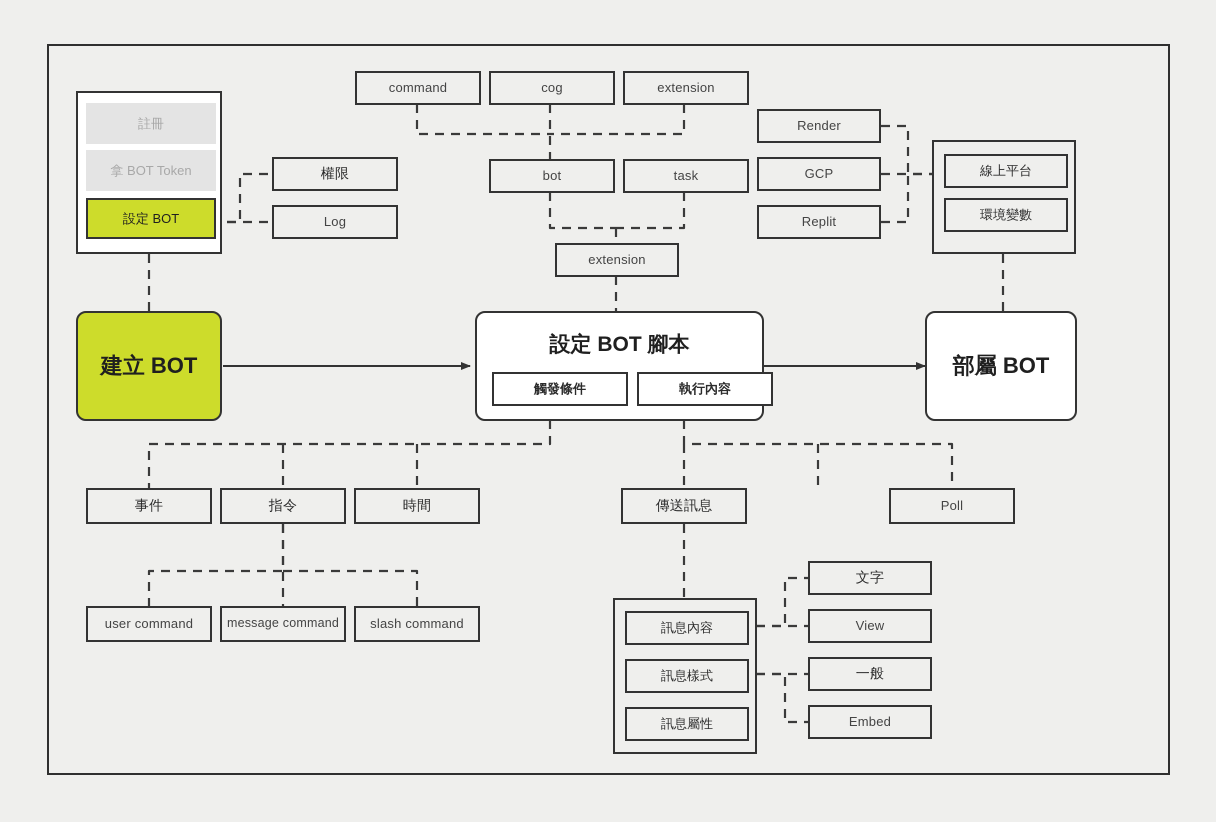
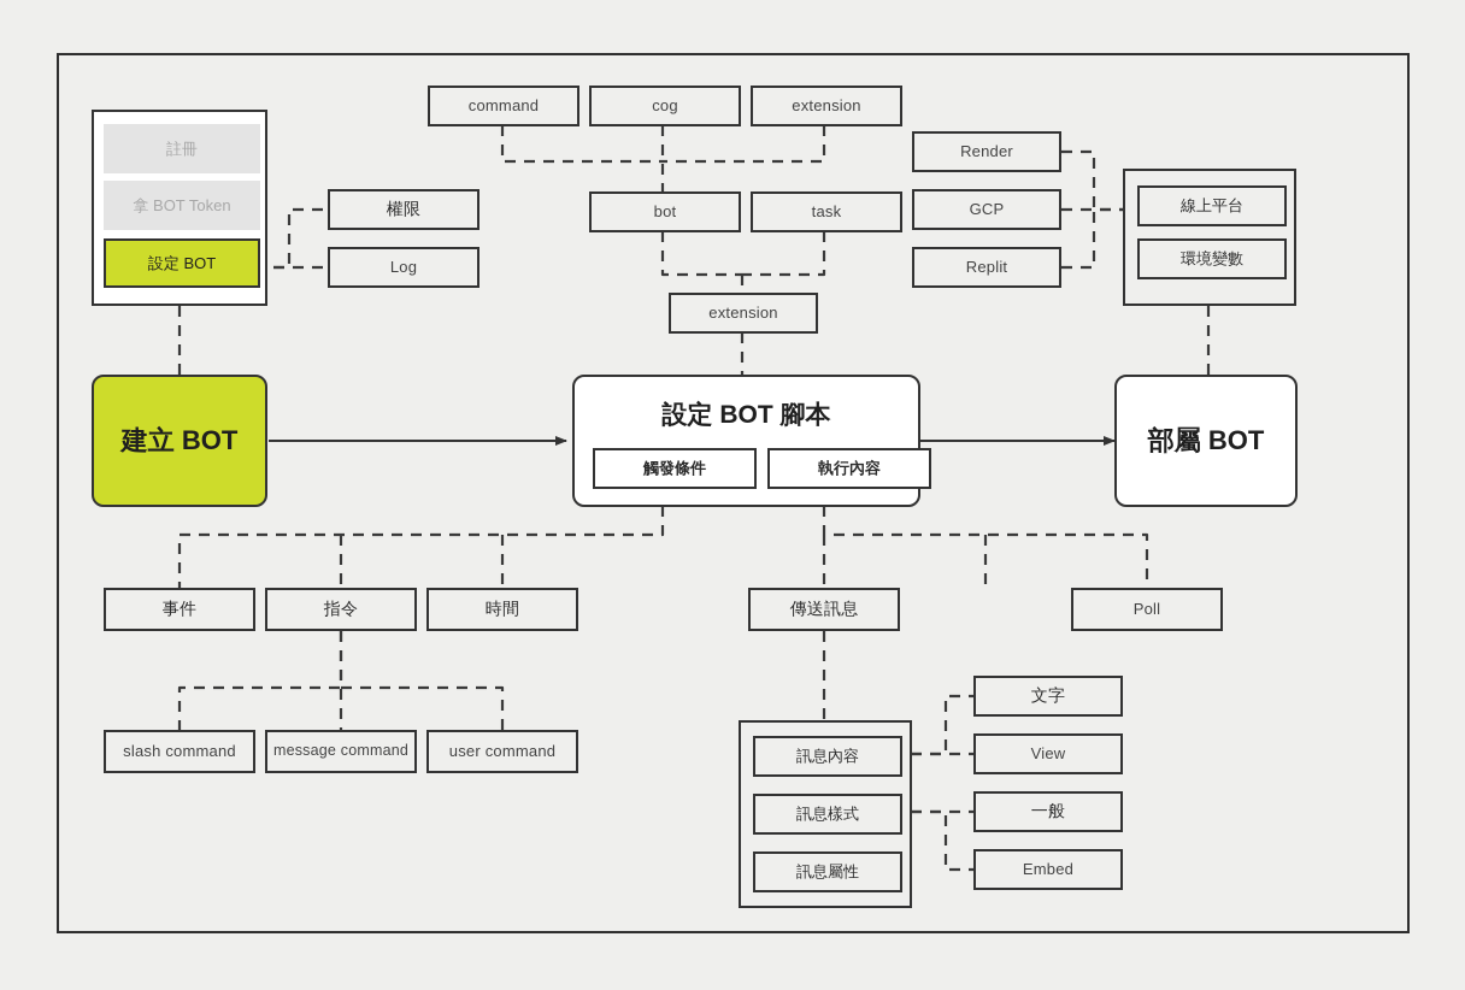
  註冊
  拿 BOT Token
  設定 BOT
  權限
  Log
  command
  cog
  extension
  bot
  task
  extension
  Render
  GCP
  Replit
  線上平台
  環境變數
  建立 BOT
  設定 BOT 腳本
  觸發條件
  執行內容
  部屬 BOT
  事件
  指令
  時間
- user command
+ slash command
  message command
- slash command
+ user command
  傳送訊息
  Poll
  訊息內容
  訊息樣式
  訊息屬性
  文字
  View
  一般
  Embed
